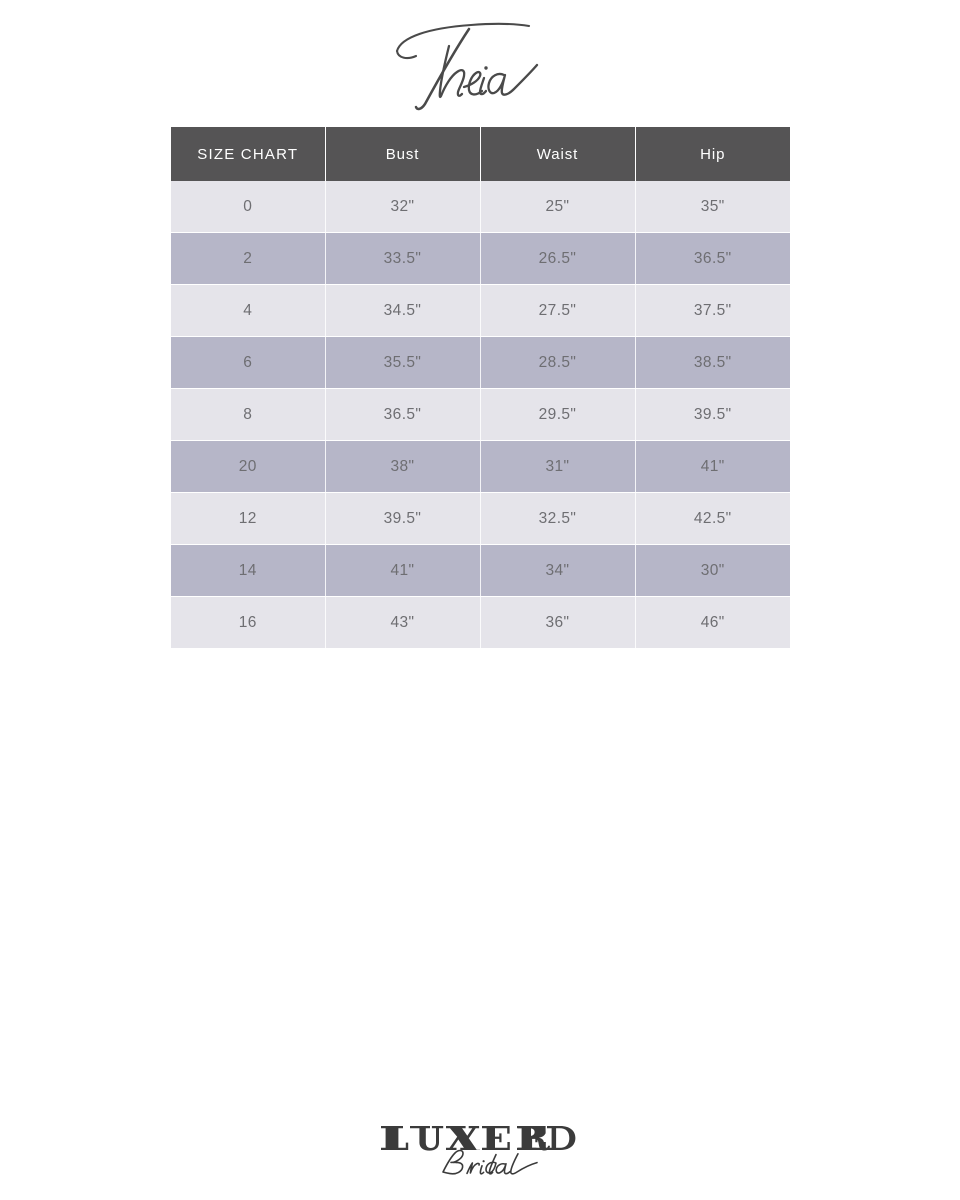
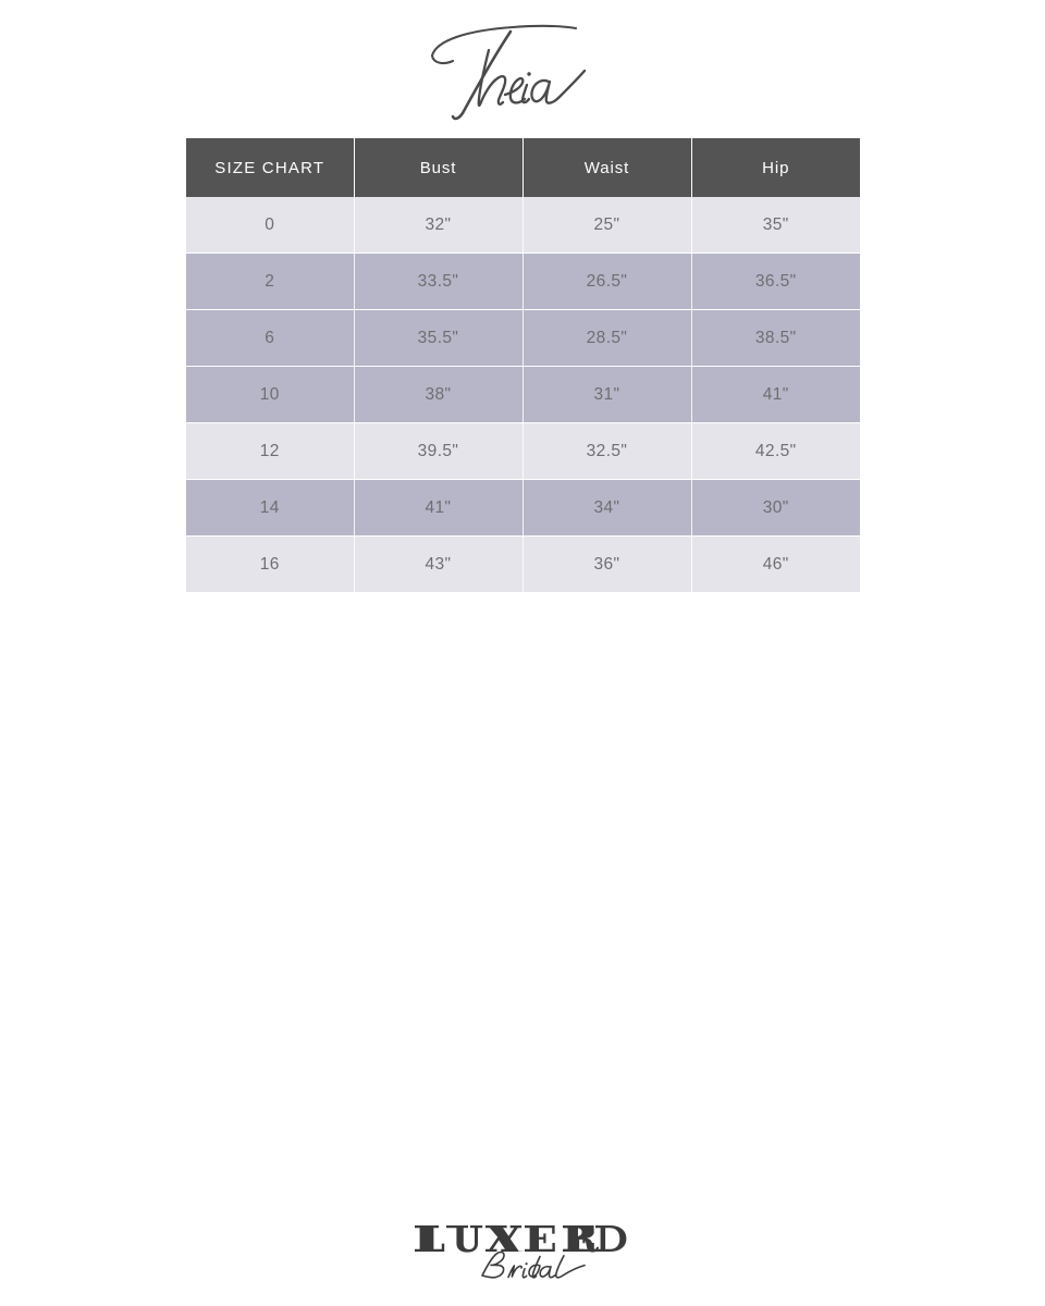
  SIZE CHART	Bust	Waist	Hip
  0	32"	25"	35"
  2	33.5"	26.5"	36.5"
- 4	34.5"	27.5"	37.5"
  6	35.5"	28.5"	38.5"
- 8	36.5"	29.5"	39.5"
- 20	38"	31"	41"
+ 10	38"	31"	41"
  12	39.5"	32.5"	42.5"
  14	41"	34"	30"
  16	43"	36"	46"
